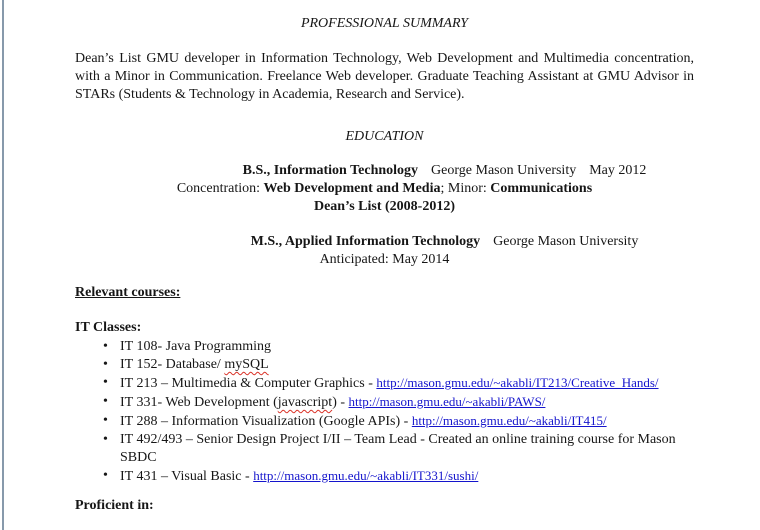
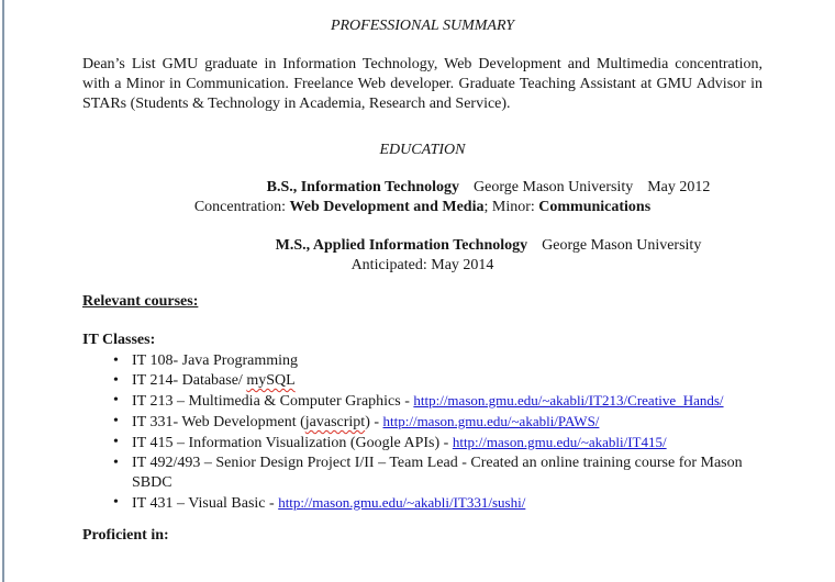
  PROFESSIONAL SUMMARY
- Dean’s List GMU developer in Information Technology, Web Development and Multimedia concentration, with a Minor in Communication. Freelance Web developer. Graduate Teaching Assistant at GMU Advisor in STARs (Students & Technology in Academia, Research and Service).
+ Dean’s List GMU graduate in Information Technology, Web Development and Multimedia concentration, with a Minor in Communication. Freelance Web developer. Graduate Teaching Assistant at GMU Advisor in STARs (Students & Technology in Academia, Research and Service).
  EDUCATION
  B.S., Information Technology George Mason University May 2012
  Concentration: Web Development and Media; Minor: Communications
- Dean’s List (2008-2012)
  M.S., Applied Information Technology George Mason University
  Anticipated: May 2014
  Relevant courses:
  IT Classes:
  •
  IT 108- Java Programming
  •
- IT 152- Database/ mySQL
+ IT 214- Database/ mySQL
  •
  IT 213 – Multimedia & Computer Graphics - http://mason.gmu.edu/~akabli/IT213/Creative_Hands/
  •
  IT 331- Web Development (javascript) - http://mason.gmu.edu/~akabli/PAWS/
  •
- IT 288 – Information Visualization (Google APIs) - http://mason.gmu.edu/~akabli/IT415/
+ IT 415 – Information Visualization (Google APIs) - http://mason.gmu.edu/~akabli/IT415/
  •
  IT 492/493 – Senior Design Project I/II – Team Lead - Created an online training course for Mason SBDC
  •
  IT 431 – Visual Basic - http://mason.gmu.edu/~akabli/IT331/sushi/
  Proficient in:
